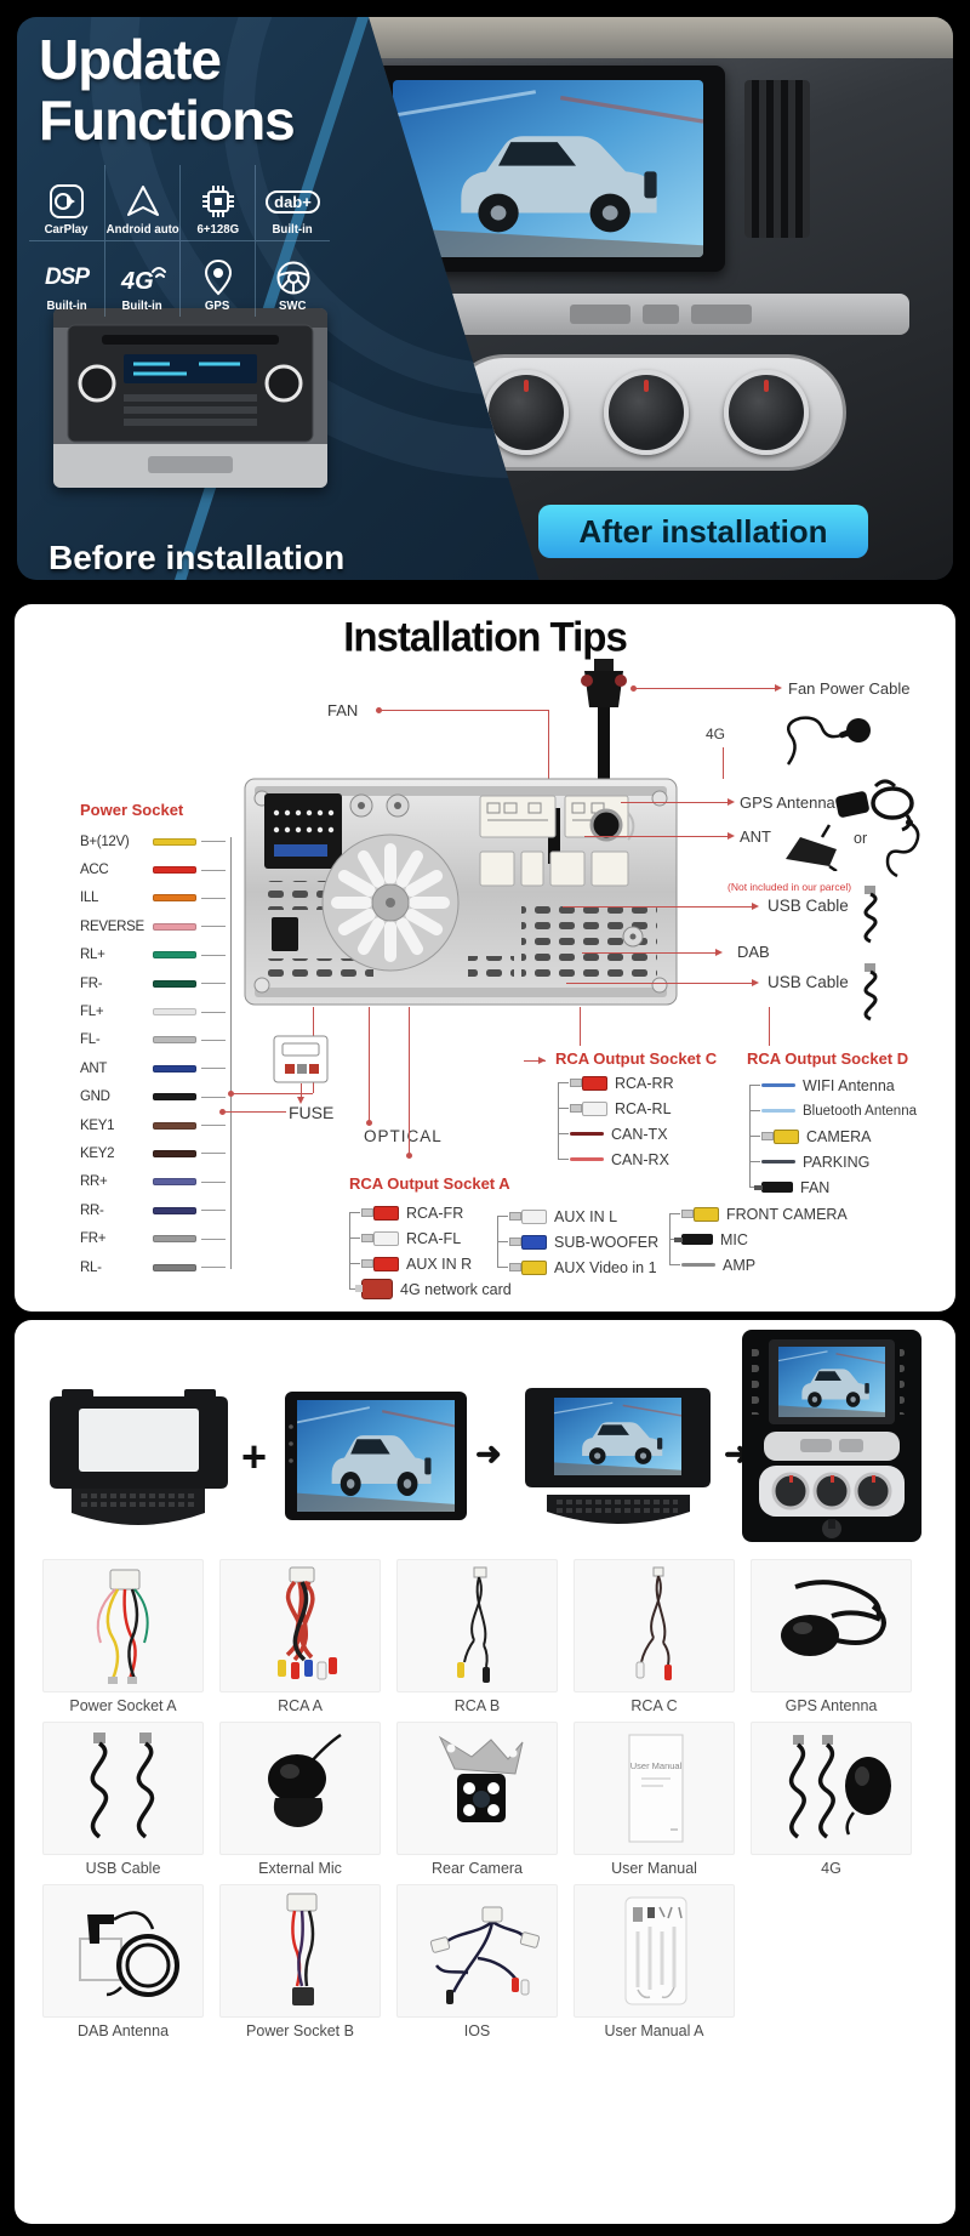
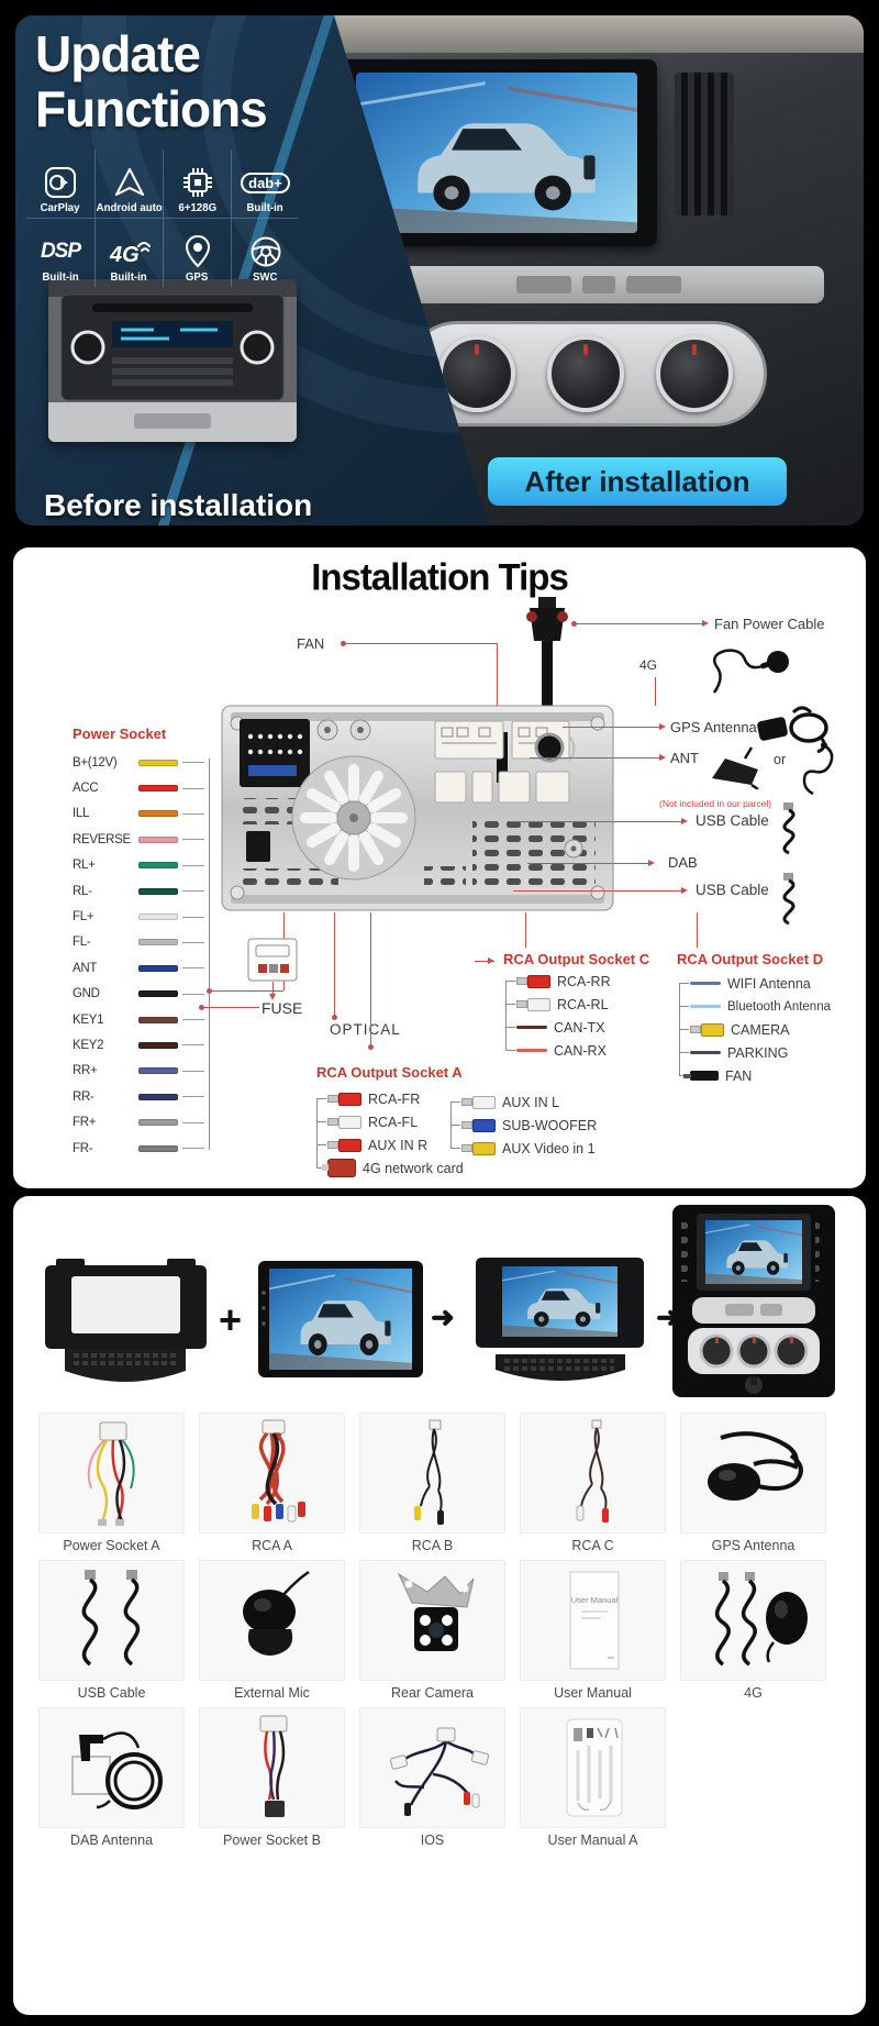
  After installation
  Update
  Functions
  CarPlay
  Android auto
  6+128G
  dab+
  Built-in
  DSP
  Built-in
  4G
  Built-in
  GPS
  SWC
  Before installation
  Installation Tips
  Fan Power Cable
  FAN
  4G
  GPS Antenna
  ANT
  or
  (Not included in our parcel)
  USB Cable
  DAB
  USB Cable
  Power Socket
  B+(12V)
  ACC
  ILL
  REVERSE
  RL+
- FR-
+ RL-
  FL+
  FL-
  ANT
  GND
  KEY1
  KEY2
  RR+
  RR-
  FR+
- RL-
+ FR-
  FUSE
  OPTICAL
  RCA Output Socket C
  RCA-RR
  RCA-RL
  CAN-TX
  CAN-RX
  RCA Output Socket D
  WIFI Antenna
  Bluetooth Antenna
  CAMERA
  PARKING
  FAN
  RCA Output Socket A
  RCA-FR
  RCA-FL
  AUX IN R
  4G network card
  AUX IN L
  SUB-WOOFER
  AUX Video in 1
- FRONT CAMERA
- MIC
- AMP
  +
  ➜
  ➜
  Power Socket A
  RCA A
  RCA B
  RCA C
  GPS Antenna
  USB Cable
  External Mic
  Rear Camera
  User Manual
  User Manual
  4G
  DAB Antenna
  Power Socket B
  IOS
  User Manual A
